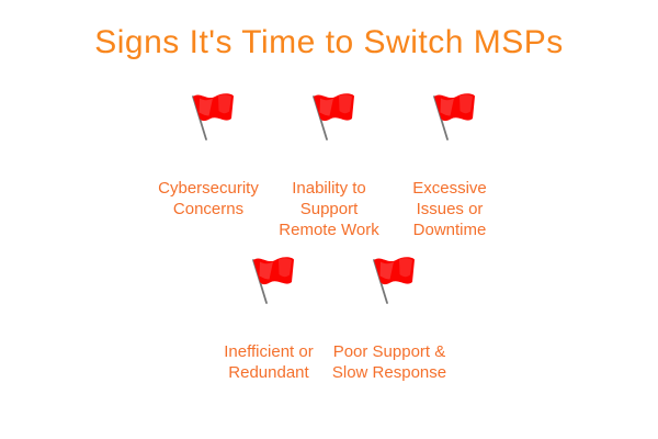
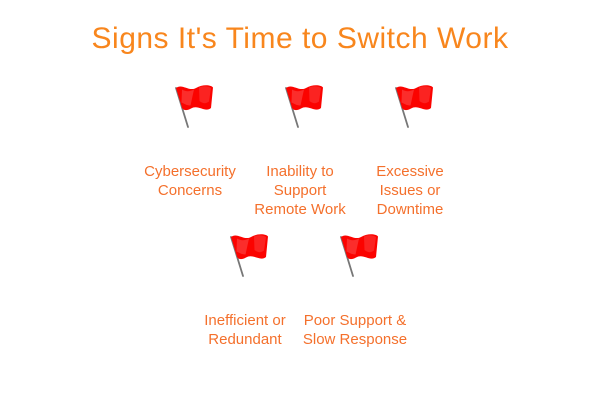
- Signs It's Time to Switch MSPs
+ Signs It's Time to Switch Work
  Cybersecurity
  Concerns
  Inability to
  Support
  Remote Work
  Excessive
  Issues or
  Downtime
  Inefficient or
  Redundant
  Poor Support &
  Slow Response
